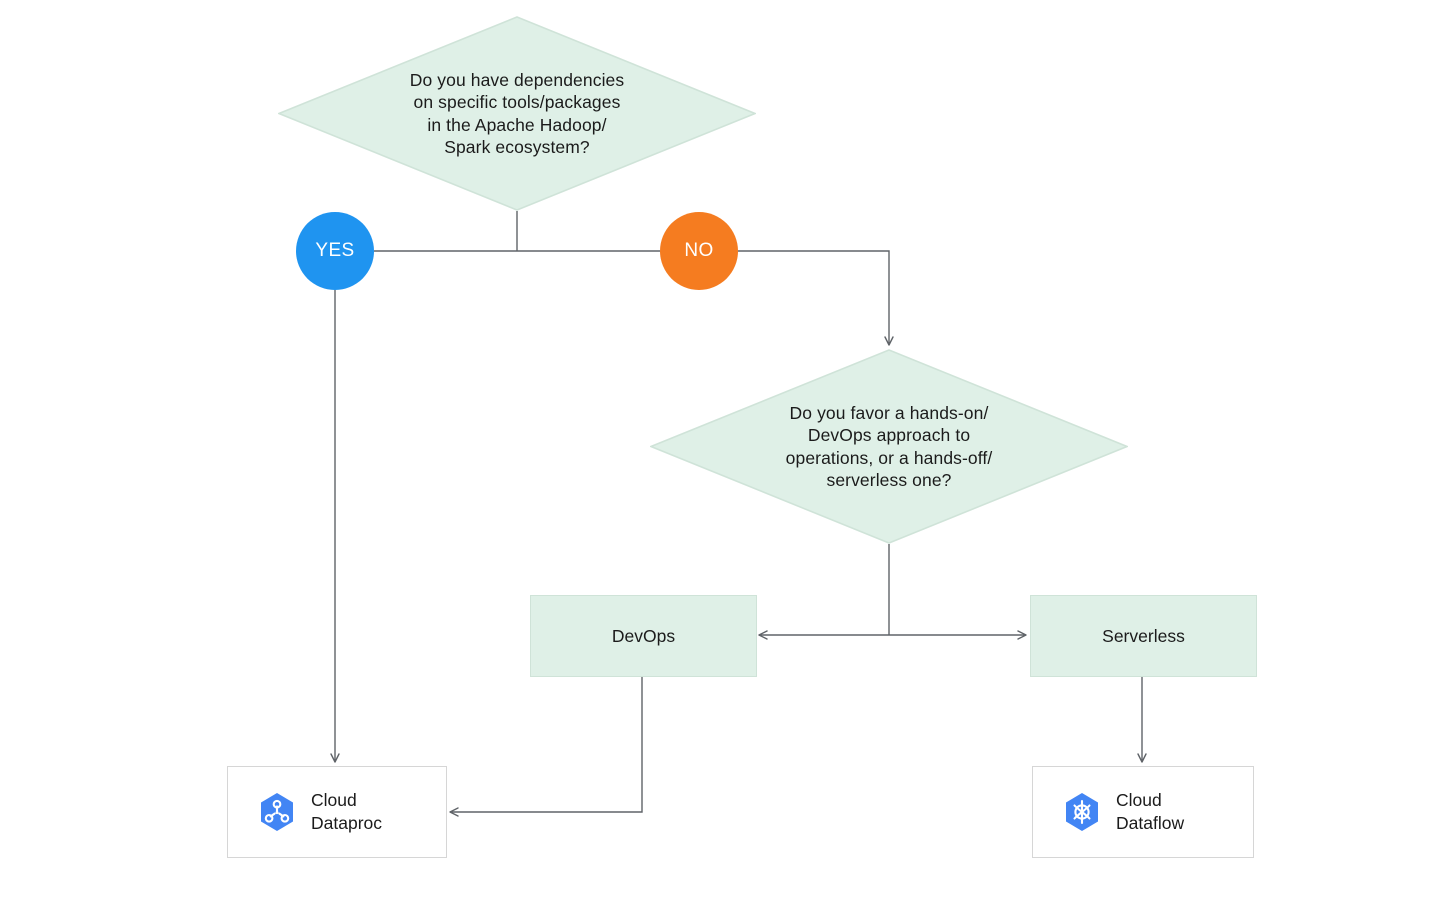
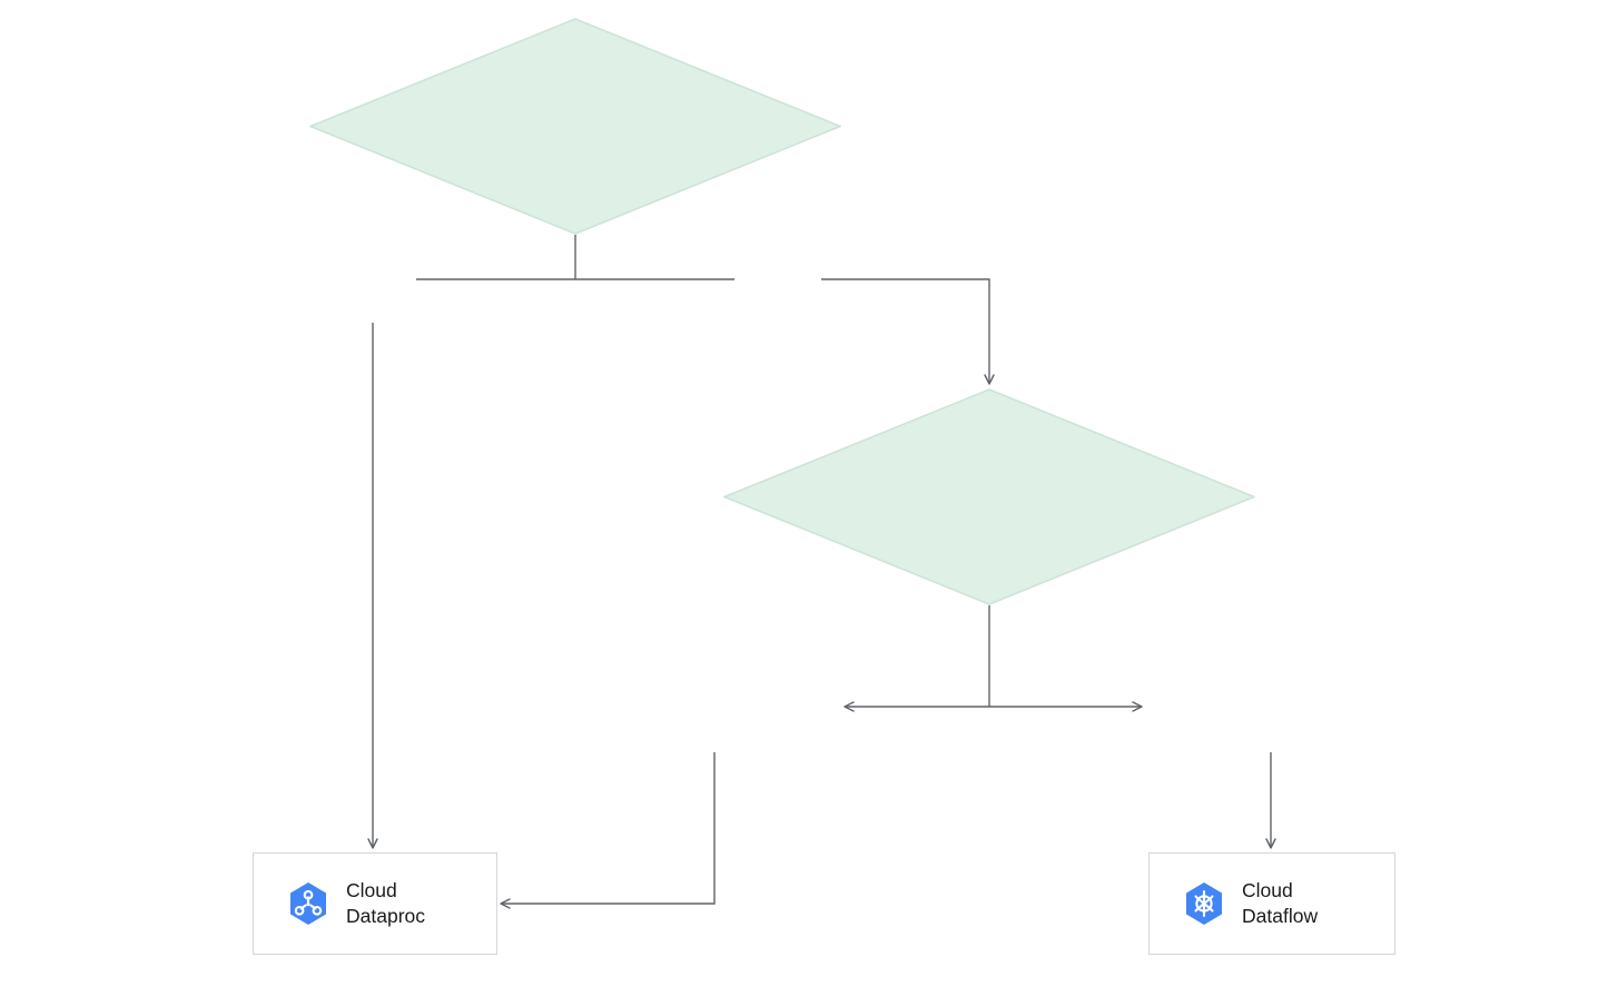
- Do you have dependencies
- on specific tools/packages
- in the Apache Hadoop/
- Spark ecosystem?
- YES
- NO
- Do you favor a hands-on/
- DevOps approach to
- operations, or a hands-off/
- serverless one?
- DevOps
- Serverless
  Cloud
  Dataproc
  Cloud
  Dataflow
